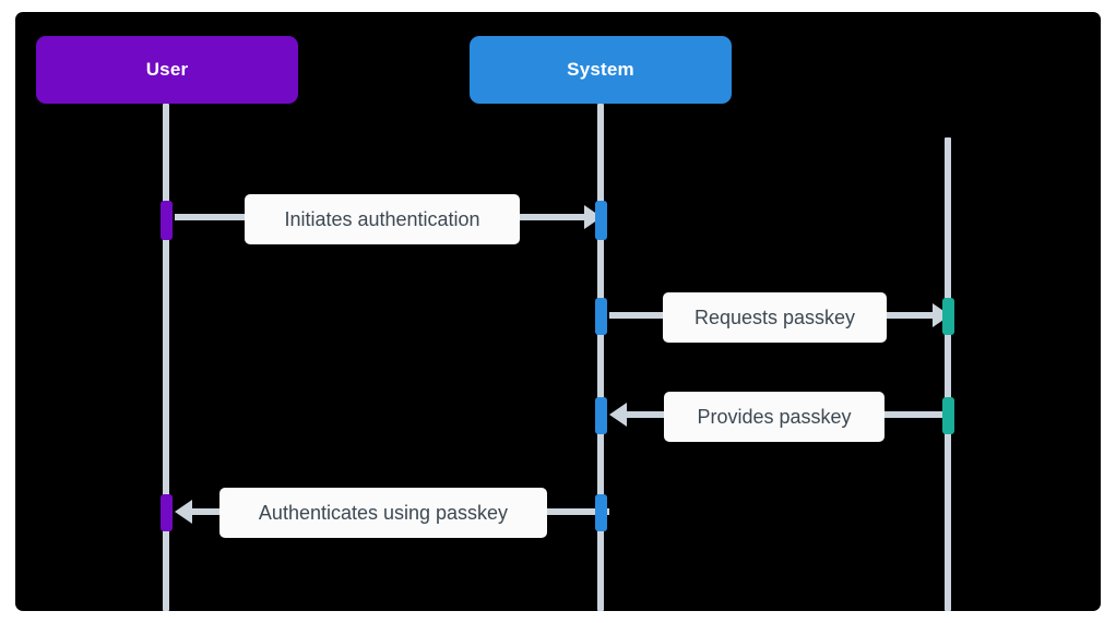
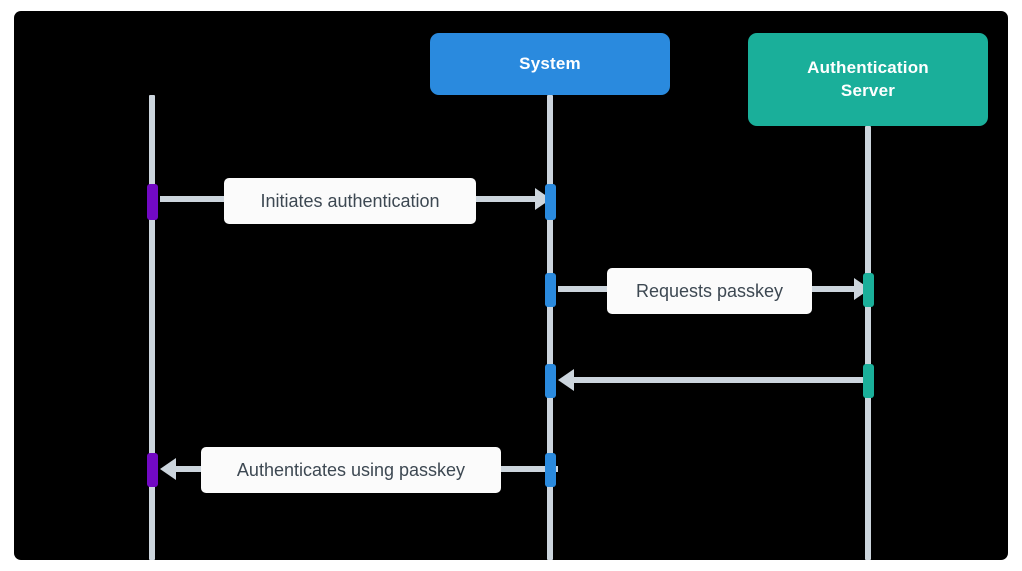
  Initiates authentication
  Requests passkey
- Provides passkey
  Authenticates using passkey
- User
  System
+ Authentication
+ Server
